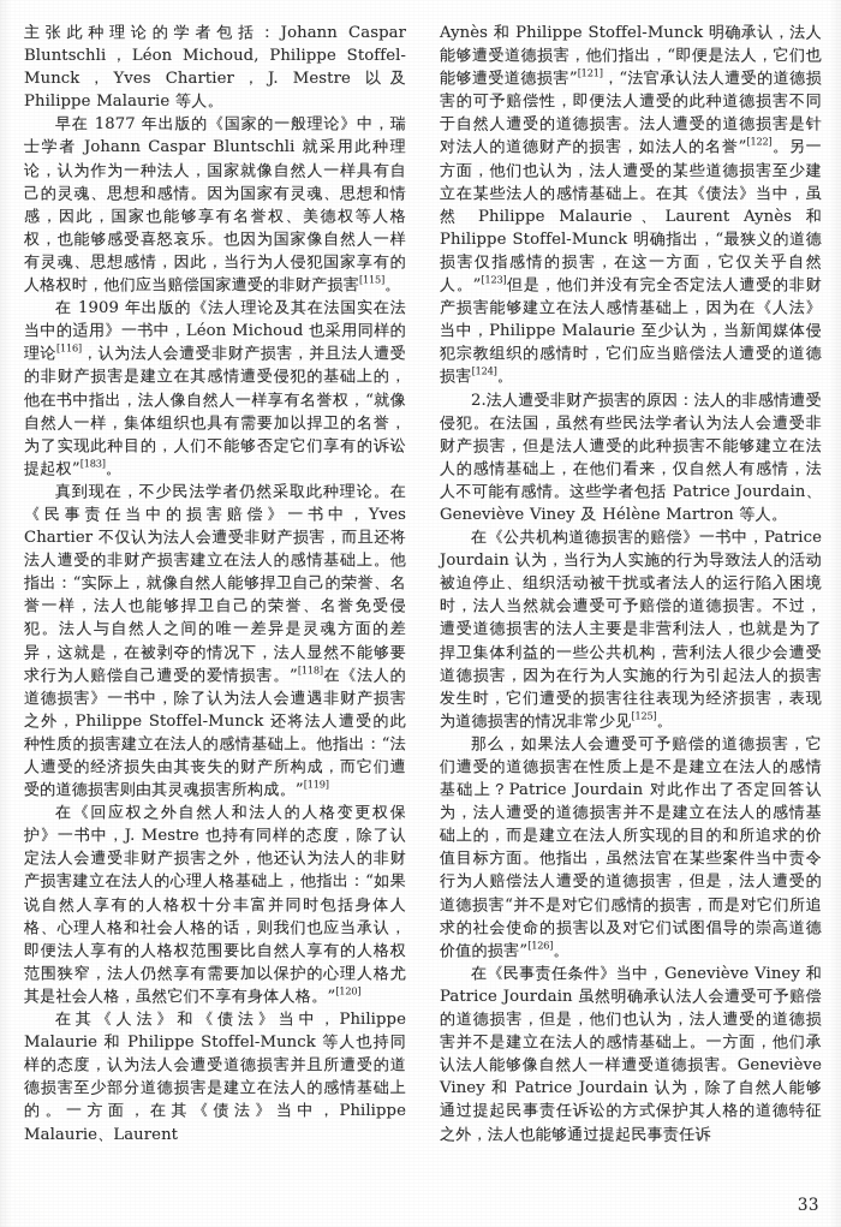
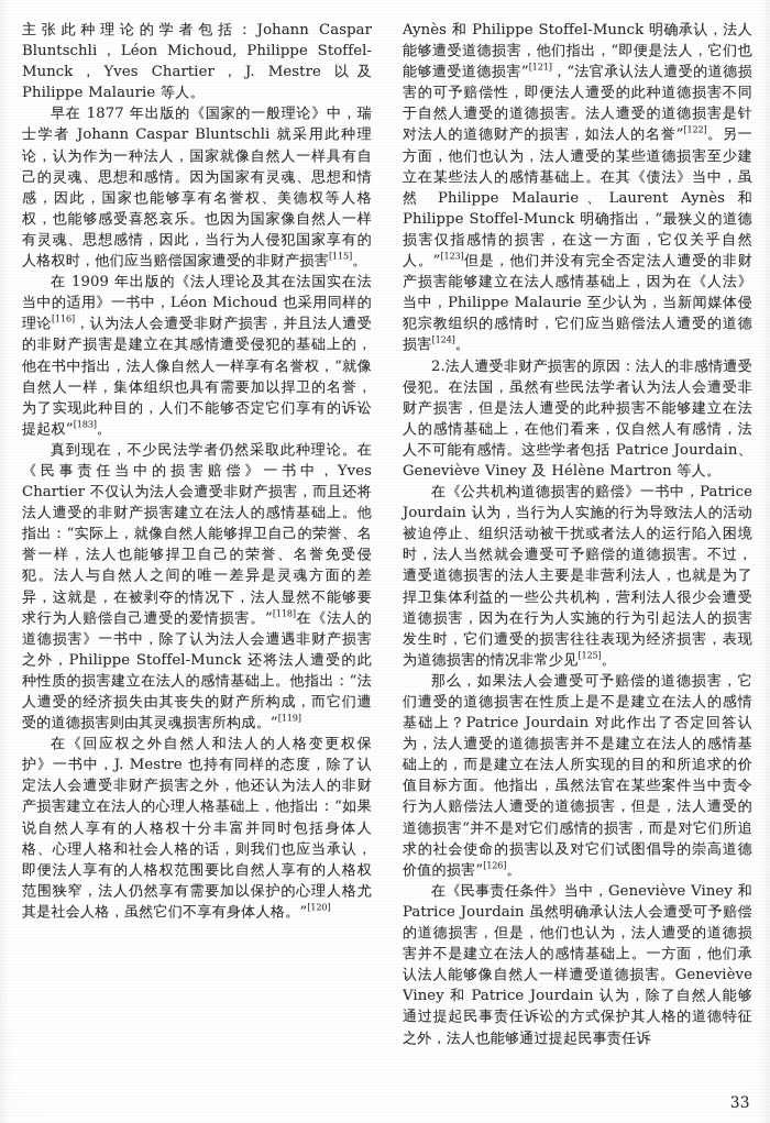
  主张此种理论的学者包括：Johann Caspar Bluntschli，Léon Michoud, Philippe Stoffel-Munck，Yves Chartier，J. Mestre 以及 Philippe Malaurie 等人。
  早在 1877 年出版的《国家的一般理论》中，瑞士学者 Johann Caspar Bluntschli 就采用此种理论，认为作为一种法人，国家就像自然人一样具有自己的灵魂、思想和感情。因为国家有灵魂、思想和情感，因此，国家也能够享有名誉权、美德权等人格权，也能够感受喜怒哀乐。也因为国家像自然人一样有灵魂、思想感情，因此，当行为人侵犯国家享有的人格权时，他们应当赔偿国家遭受的非财产损害[115]。
  在 1909 年出版的《法人理论及其在法国实在法当中的适用》一书中，Léon Michoud 也采用同样的理论[116]，认为法人会遭受非财产损害，并且法人遭受的非财产损害是建立在其感情遭受侵犯的基础上的，他在书中指出，法人像自然人一样享有名誉权，“就像自然人一样，集体组织也具有需要加以捍卫的名誉，为了实现此种目的，人们不能够否定它们享有的诉讼提起权”[183]。
  真到现在，不少民法学者仍然采取此种理论。在《民事责任当中的损害赔偿》一书中，Yves Chartier 不仅认为法人会遭受非财产损害，而且还将法人遭受的非财产损害建立在法人的感情基础上。他指出：“实际上，就像自然人能够捍卫自己的荣誉、名誉一样，法人也能够捍卫自己的荣誉、名誉免受侵犯。法人与自然人之间的唯一差异是灵魂方面的差异，这就是，在被剥夺的情况下，法人显然不能够要求行为人赔偿自己遭受的爱情损害。”[118]在《法人的道德损害》一书中，除了认为法人会遭遇非财产损害之外，Philippe Stoffel-Munck 还将法人遭受的此种性质的损害建立在法人的感情基础上。他指出：“法人遭受的经济损失由其丧失的财产所构成，而它们遭受的道德损害则由其灵魂损害所构成。”[119]
  在《回应权之外自然人和法人的人格变更权保护》一书中，J. Mestre 也持有同样的态度，除了认定法人会遭受非财产损害之外，他还认为法人的非财产损害建立在法人的心理人格基础上，他指出：“如果说自然人享有的人格权十分丰富并同时包括身体人格、心理人格和社会人格的话，则我们也应当承认，即便法人享有的人格权范围要比自然人享有的人格权范围狭窄，法人仍然享有需要加以保护的心理人格尤其是社会人格，虽然它们不享有身体人格。”[120]
- 在其《人法》和《债法》当中，Philippe Malaurie 和 Philippe Stoffel-Munck 等人也持同样的态度，认为法人会遭受道德损害并且所遭受的道德损害至少部分道德损害是建立在法人的感情基础上的。一方面，在其《债法》当中，Philippe Malaurie、Laurent
  Aynès 和 Philippe Stoffel-Munck 明确承认，法人能够遭受道德损害，他们指出，“即便是法人，它们也能够遭受道德损害”[121]，“法官承认法人遭受的道德损害的可予赔偿性，即便法人遭受的此种道德损害不同于自然人遭受的道德损害。法人遭受的道德损害是针对法人的道德财产的损害，如法人的名誉”[122]。另一方面，他们也认为，法人遭受的某些道德损害至少建立在某些法人的感情基础上。在其《债法》当中，虽然 Philippe Malaurie、Laurent Aynès 和 Philippe Stoffel-Munck 明确指出，“最狭义的道德损害仅指感情的损害，在这一方面，它仅关乎自然人。”[123]但是，他们并没有完全否定法人遭受的非财产损害能够建立在法人感情基础上，因为在《人法》当中，Philippe Malaurie 至少认为，当新闻媒体侵犯宗教组织的感情时，它们应当赔偿法人遭受的道德损害[124]。
  2.法人遭受非财产损害的原因：法人的非感情遭受侵犯。在法国，虽然有些民法学者认为法人会遭受非财产损害，但是法人遭受的此种损害不能够建立在法人的感情基础上，在他们看来，仅自然人有感情，法人不可能有感情。这些学者包括 Patrice Jourdain、Geneviève Viney 及 Hélène Martron 等人。
  在《公共机构道德损害的赔偿》一书中，Patrice Jourdain 认为，当行为人实施的行为导致法人的活动被迫停止、组织活动被干扰或者法人的运行陷入困境时，法人当然就会遭受可予赔偿的道德损害。不过，遭受道德损害的法人主要是非营利法人，也就是为了捍卫集体利益的一些公共机构，营利法人很少会遭受道德损害，因为在行为人实施的行为引起法人的损害发生时，它们遭受的损害往往表现为经济损害，表现为道德损害的情况非常少见[125]。
  那么，如果法人会遭受可予赔偿的道德损害，它们遭受的道德损害在性质上是不是建立在法人的感情基础上？Patrice Jourdain 对此作出了否定回答认为，法人遭受的道德损害并不是建立在法人的感情基础上的，而是建立在法人所实现的目的和所追求的价值目标方面。他指出，虽然法官在某些案件当中责令行为人赔偿法人遭受的道德损害，但是，法人遭受的道德损害“并不是对它们感情的损害，而是对它们所追求的社会使命的损害以及对它们试图倡导的崇高道德价值的损害”[126]。
  在《民事责任条件》当中，Geneviève Viney 和 Patrice Jourdain 虽然明确承认法人会遭受可予赔偿的道德损害，但是，他们也认为，法人遭受的道德损害并不是建立在法人的感情基础上。一方面，他们承认法人能够像自然人一样遭受道德损害。Geneviève Viney 和 Patrice Jourdain 认为，除了自然人能够通过提起民事责任诉讼的方式保护其人格的道德特征之外，法人也能够通过提起民事责任诉
  33
